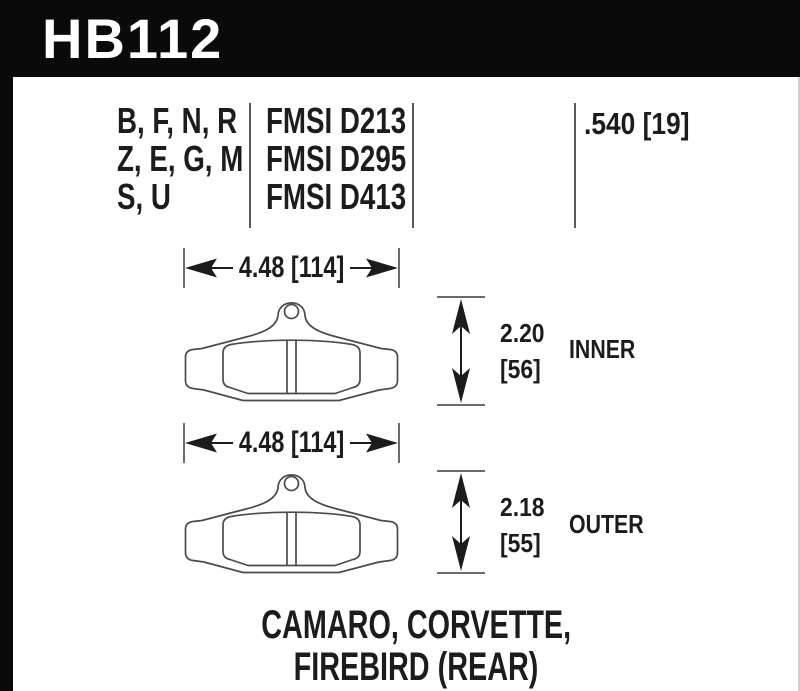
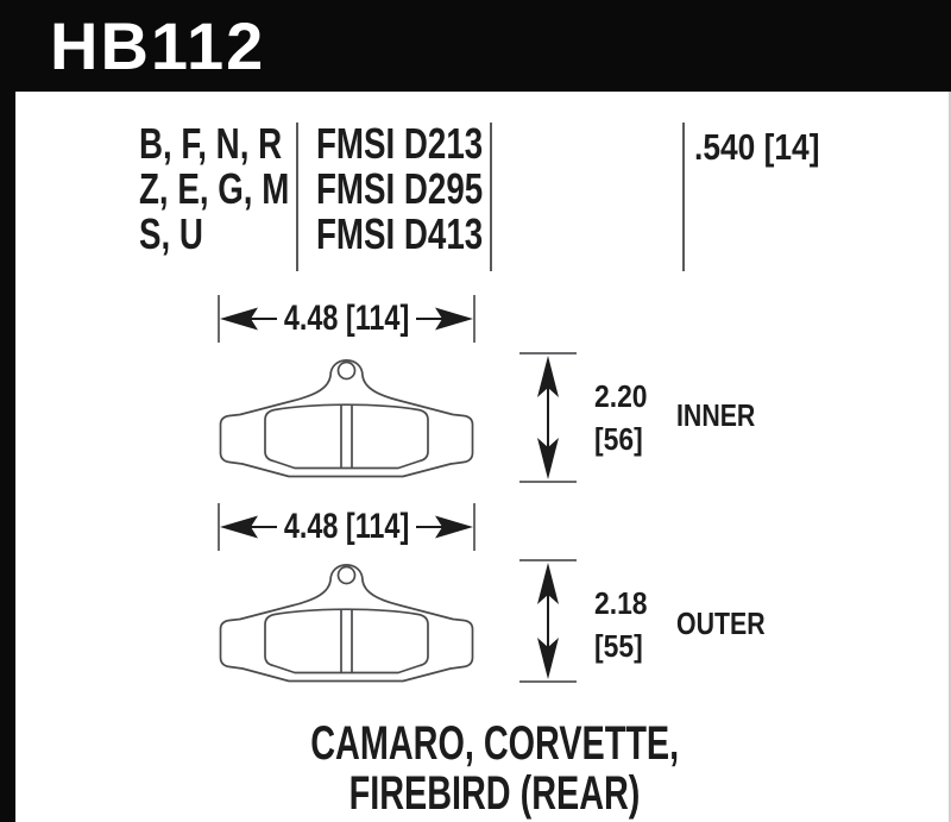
  HB112
  B, F, N, R
  Z, E, G, M
  S, U
  FMSI D213
  FMSI D295
  FMSI D413
- .540 [19]
+ .540 [14]
  4.48 [114]
  2.20
  [56]
  INNER
  4.48 [114]
  2.18
  [55]
  OUTER
  CAMARO, CORVETTE,
  FIREBIRD (REAR)
